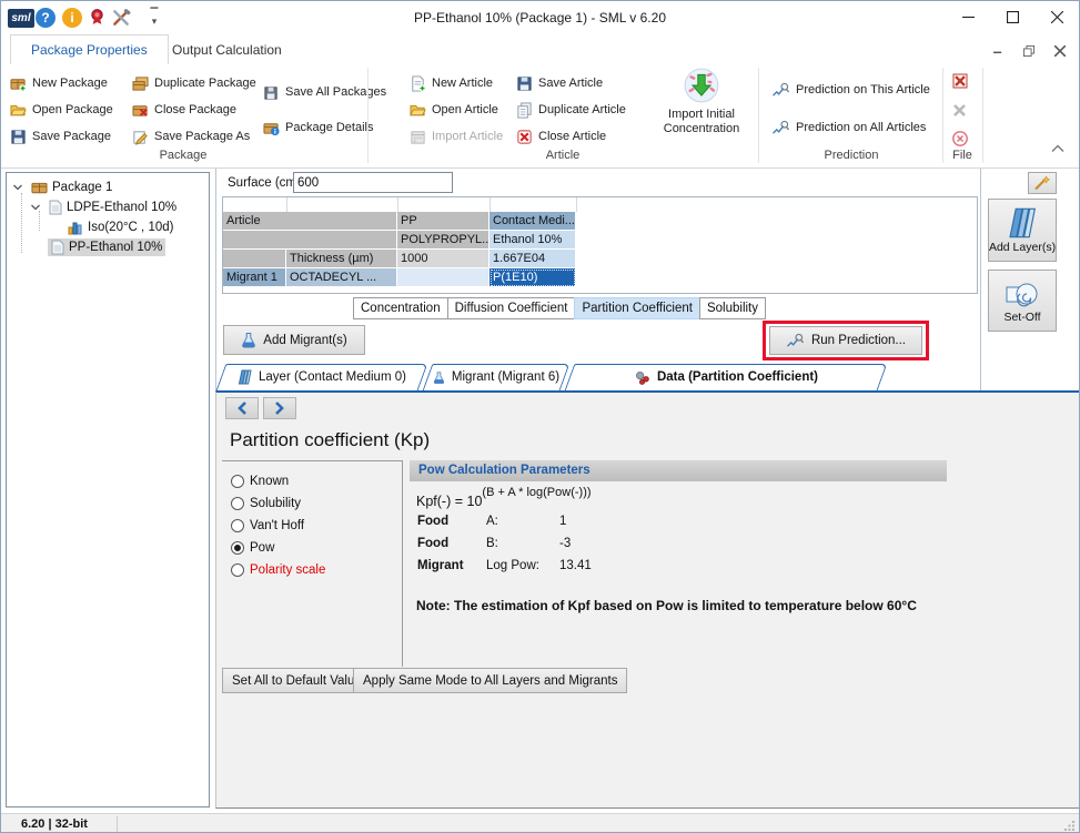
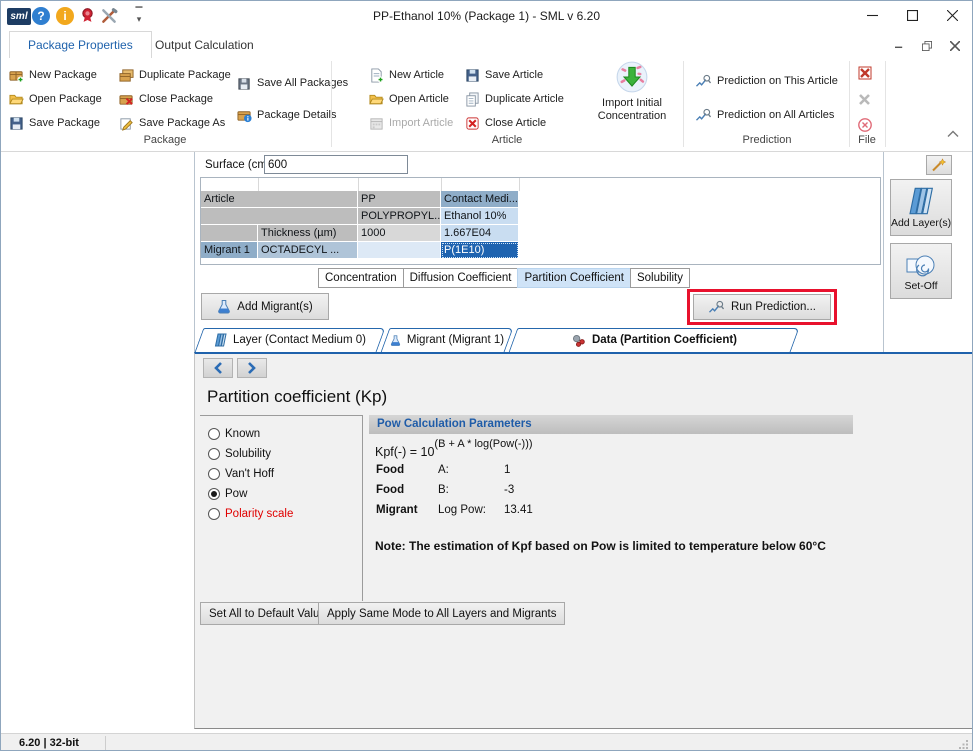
  sml
  ?
  i
  ▔
  ▾
  PP-Ethanol 10% (Package 1) - SML v 6.20
  Package Properties
  Output Calculation
  New Package
  Open Package
  Save Package
  Duplicate Package
  Close Package
  Save Package As
  Save All Packages
  Package Details
  Package
  New Article
  Open Article
  Import Article
  Save Article
  Duplicate Article
  Close Article
  Import Initial Concentration
  Article
  Prediction on This Article
  Prediction on All Articles
  Prediction
  File
- Package 1
- LDPE-Ethanol 10%
- Iso(20°C , 10d)
- PP-Ethanol 10%
  Surface (cm
  600
  Article
  PP
  Contact Medi...
  POLYPROPYL..
  Ethanol 10%
  Thickness (µm)
  1000
  1.667E04
  Migrant 1
  OCTADECYL ...
  P(1E10)
  Concentration
  Diffusion Coefficient
  Partition Coefficient
  Solubility
  Add Migrant(s)
  Run Prediction...
  Layer (Contact Medium 0)
- Migrant (Migrant 6)
+ Migrant (Migrant 1)
  Data (Partition Coefficient)
  Partition coefficient (Kp)
  Known
  Solubility
  Van't Hoff
  Pow
  Polarity scale
  Pow Calculation Parameters
  Kpf(-) = 10(B + A * log(Pow(-)))
  Food A: 1
  Food B: -3
  Migrant Log Pow: 13.41
  Note: The estimation of Kpf based on Pow is limited to temperature below 60°C
  Set All to Default Valu
  Apply Same Mode to All Layers and Migrants
  Add Layer(s)
  Set-Off
  6.20 | 32-bit
